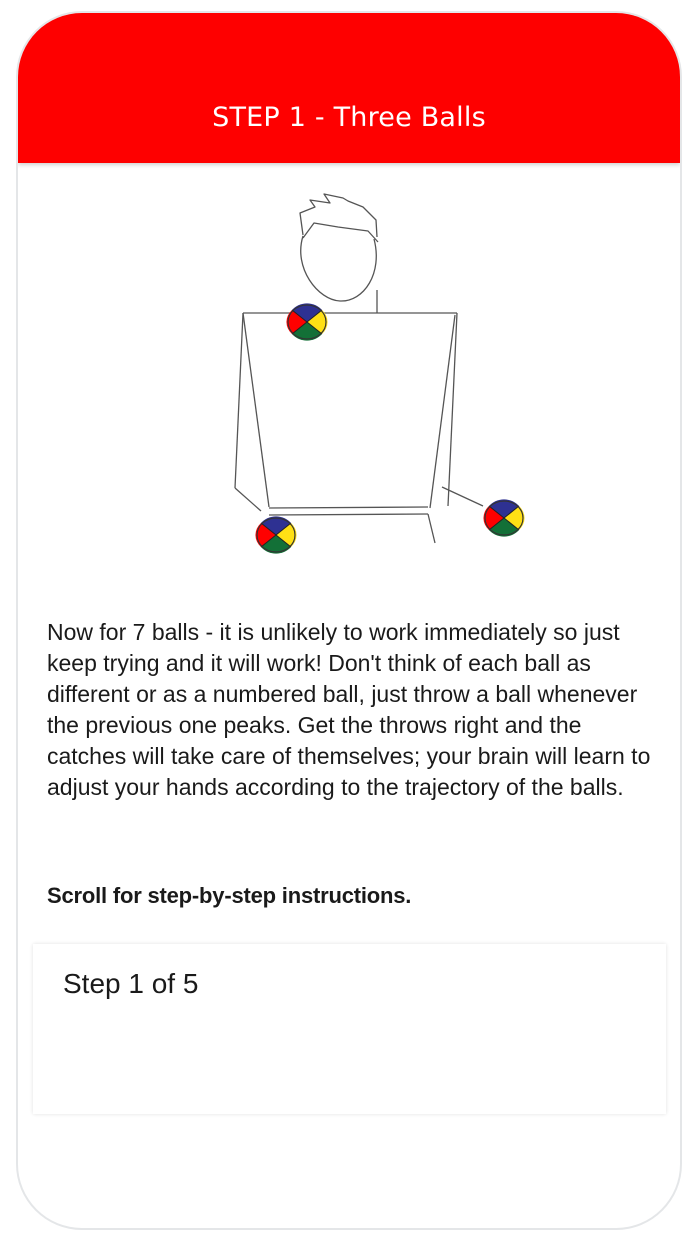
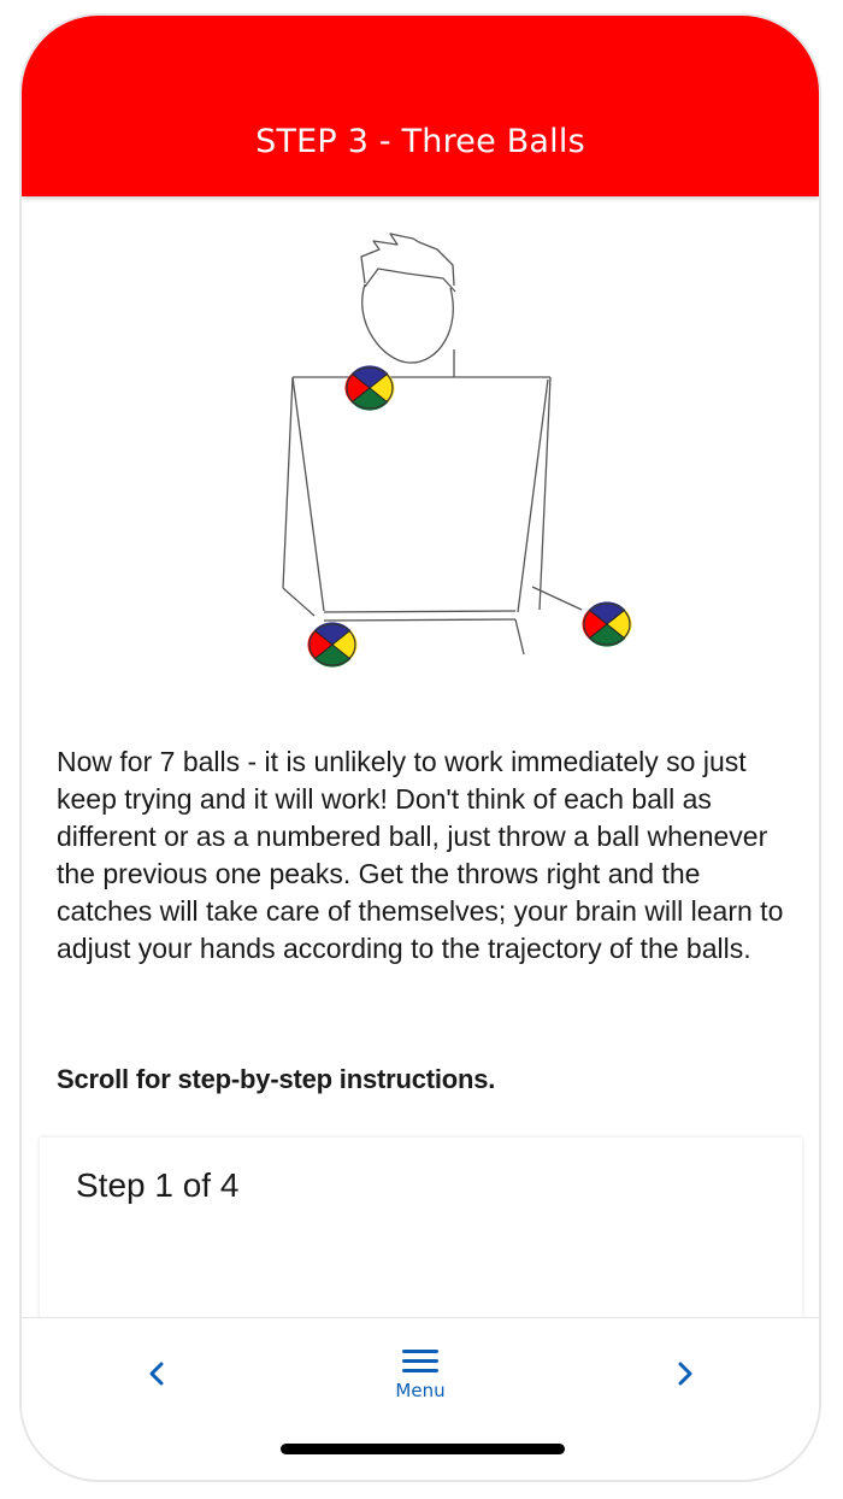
- STEP 1 - Three Balls
+ STEP 3 - Three Balls
  Now for 7 balls - it is unlikely to work immediately so just keep trying and it will work! Don't think of each ball as different or as a numbered ball, just throw a ball whenever the previous one peaks. Get the throws right and the catches will take care of themselves; your brain will learn to adjust your hands according to the trajectory of the balls.
  Scroll for step-by-step instructions.
- Step 1 of 5
+ Step 1 of 4
+ Menu
